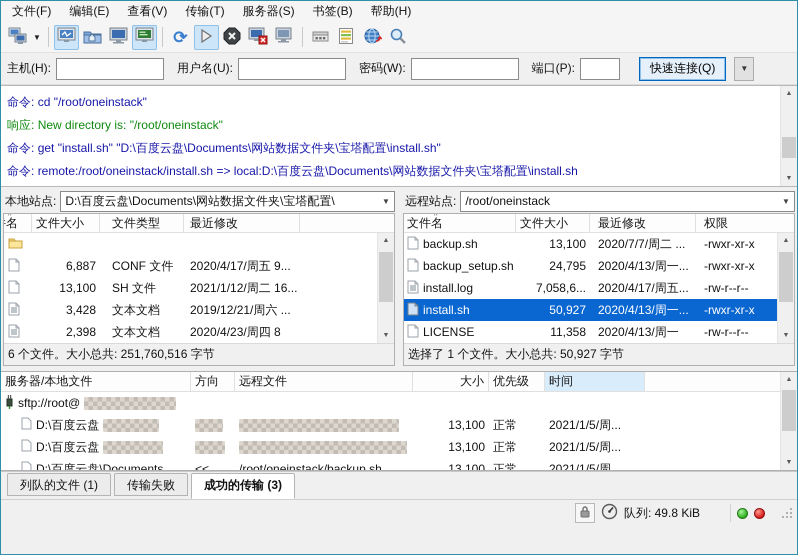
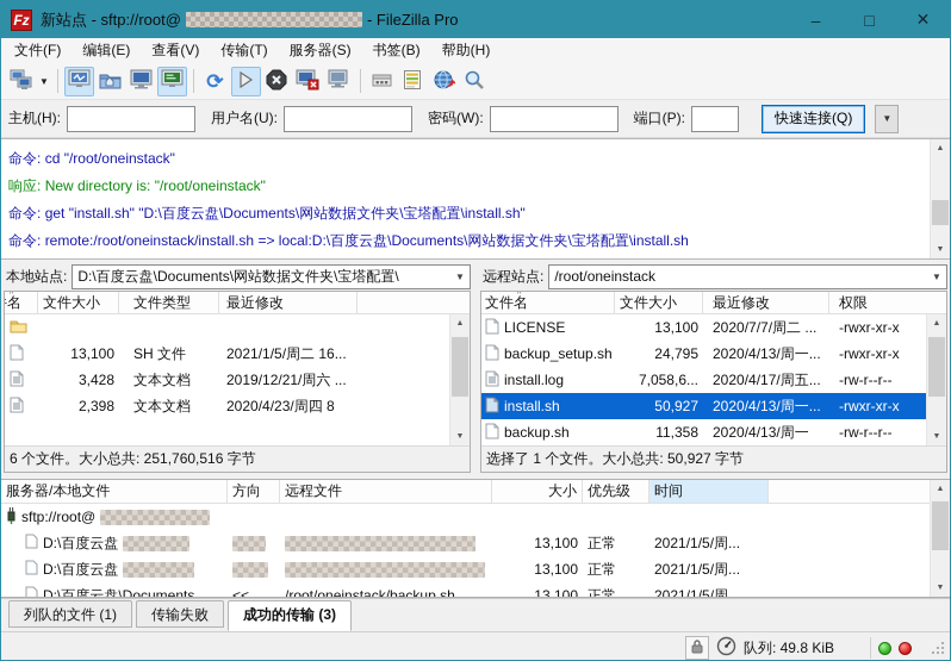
+ Fz
+ 新站点 - sftp://root@
+ - FileZilla Pro
+ –
+ □
+ ✕
  文件(F)
  编辑(E)
  查看(V)
  传输(T)
  服务器(S)
  书签(B)
  帮助(H)
  ▼
  ⟳
  主机(H):
  用户名(U):
  密码(W):
  端口(P):
  快速连接(Q)
  ▼
  命令: cd "/root/oneinstack"
  响应: New directory is: "/root/oneinstack"
  命令: get "install.sh" "D:\百度云盘\Documents\网站数据文件夹\宝塔配置\install.sh"
  命令: remote:/root/oneinstack/install.sh => local:D:\百度云盘\Documents\网站数据文件夹\宝塔配置\install.sh
  本地站点:
  D:\百度云盘\Documents\网站数据文件夹\宝塔配置\
  ▼
  文件大小
  文件类型
  最近修改
- 6,887
- CONF 文件
- 2020/4/17/周五 9...
  13,100
  SH 文件
- 2021/1/12/周二 16...
+ 2021/1/5/周二 16...
  3,428
  文本文档
  2019/12/21/周六 ...
  2,398
  文本文档
  2020/4/23/周四 8
  6 个文件。大小总共: 251,760,516 字节
  远程站点:
  /root/oneinstack
  ▼
  文件名
  文件大小
  最近修改
  权限
- backup.sh
+ LICENSE
  13,100
  2020/7/7/周二 ...
  -rwxr-xr-x
  backup_setup.sh
  24,795
  2020/4/13/周一...
  -rwxr-xr-x
  install.log
  7,058,6...
  2020/4/17/周五...
  -rw-r--r--
  install.sh
  50,927
  2020/4/13/周一...
  -rwxr-xr-x
- LICENSE
+ backup.sh
  11,358
  2020/4/13/周一
  -rw-r--r--
  选择了 1 个文件。大小总共: 50,927 字节
  服务器/本地文件
  方向
  远程文件
  大小
  优先级
  时间
  sftp://root@
  D:\百度云盘
  13,100
  正常
  2021/1/5/周...
  D:\百度云盘
  13,100
  正常
  2021/1/5/周...
  D:\百度云盘\Documents
  <<
  /root/oneinstack/backup.sh
  13,100
  正常
  2021/1/5/周
  列队的文件 (1)
  传输失败
  成功的传输 (3)
  队列: 49.8 KiB
